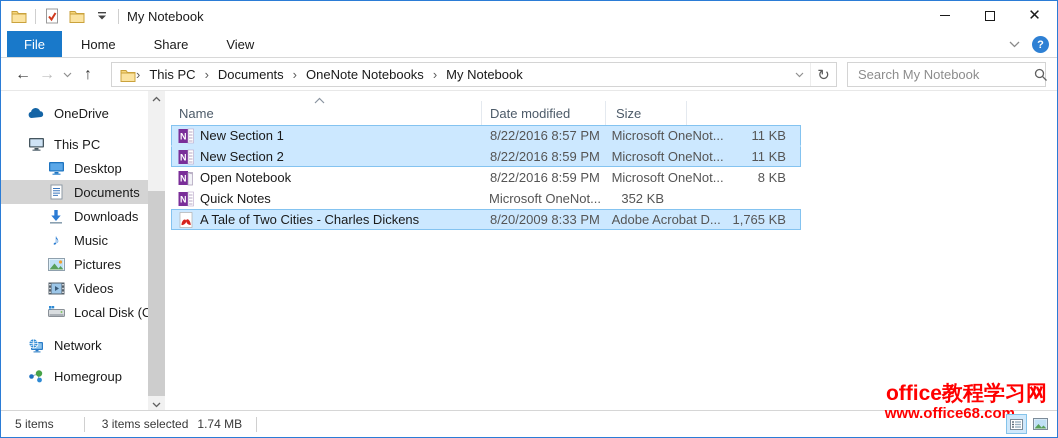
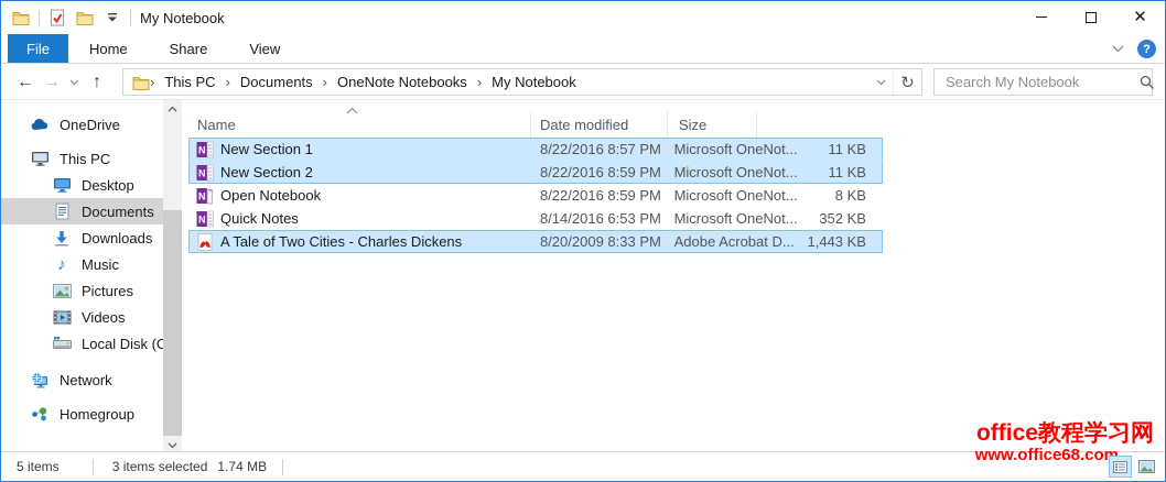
  My Notebook
  ✕
  File
  Home
  Share
  View
  ?
  ←
  →
  ↑
  ›
  This PC
  ›
  Documents
  ›
  OneNote Notebooks
  ›
  My Notebook
  ↻
  Search My Notebook
  OneDrive
  This PC
  Desktop
  Documents
  Downloads
  ♪
  Music
  Pictures
  Videos
  Local Disk (C
  Network
  Homegroup
  Name
  Date modified
  Size
  N
  New Section 1
  8/22/2016 8:57 PM
  Microsoft OneNot...
  11 KB
  N
  New Section 2
  8/22/2016 8:59 PM
  Microsoft OneNot...
  11 KB
  N
  Open Notebook
  8/22/2016 8:59 PM
  Microsoft OneNot...
  8 KB
  N
  Quick Notes
+ 8/14/2016 6:53 PM
  Microsoft OneNot...
  352 KB
  A Tale of Two Cities - Charles Dickens
  8/20/2009 8:33 PM
  Adobe Acrobat D...
- 1,765 KB
+ 1,443 KB
  office教程学习网
  www.office68.co
  5 items
  3 items selected
  1.74 MB
